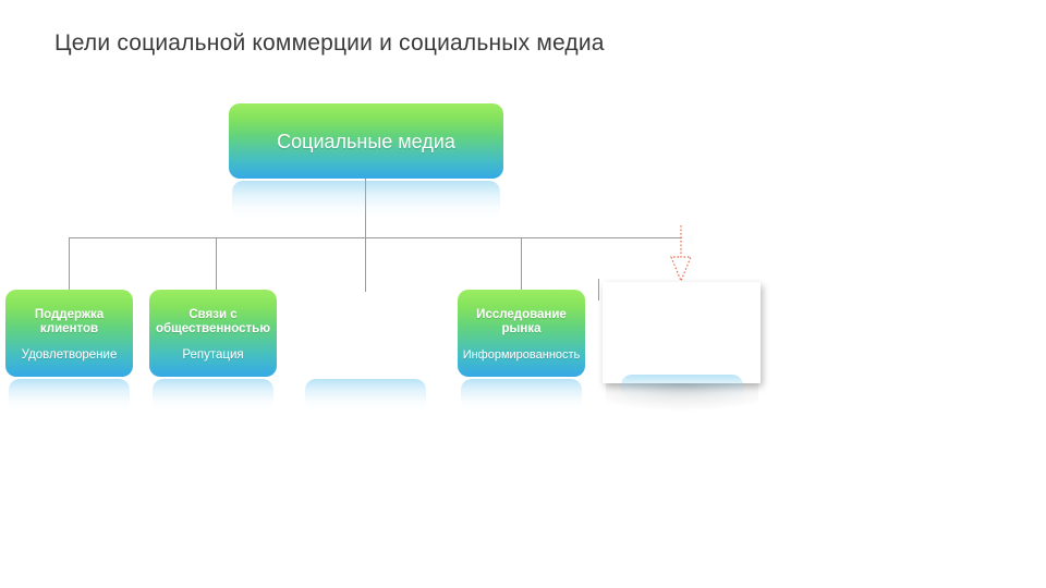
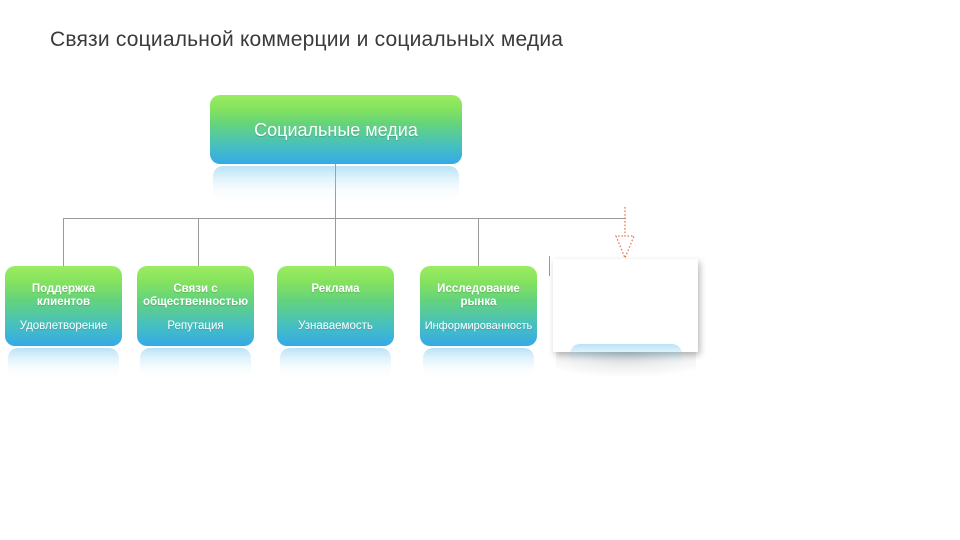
- Цели социальной коммерции и социальных медиа
+ Связи социальной коммерции и социальных медиа
  Социальные медиа
  Поддержка
  клиентов
  Удовлетворение
  Связи с
  общественностью
  Репутация
+ Реклама
+ Узнаваемость
  Исследование
  рынка
  Информированность
